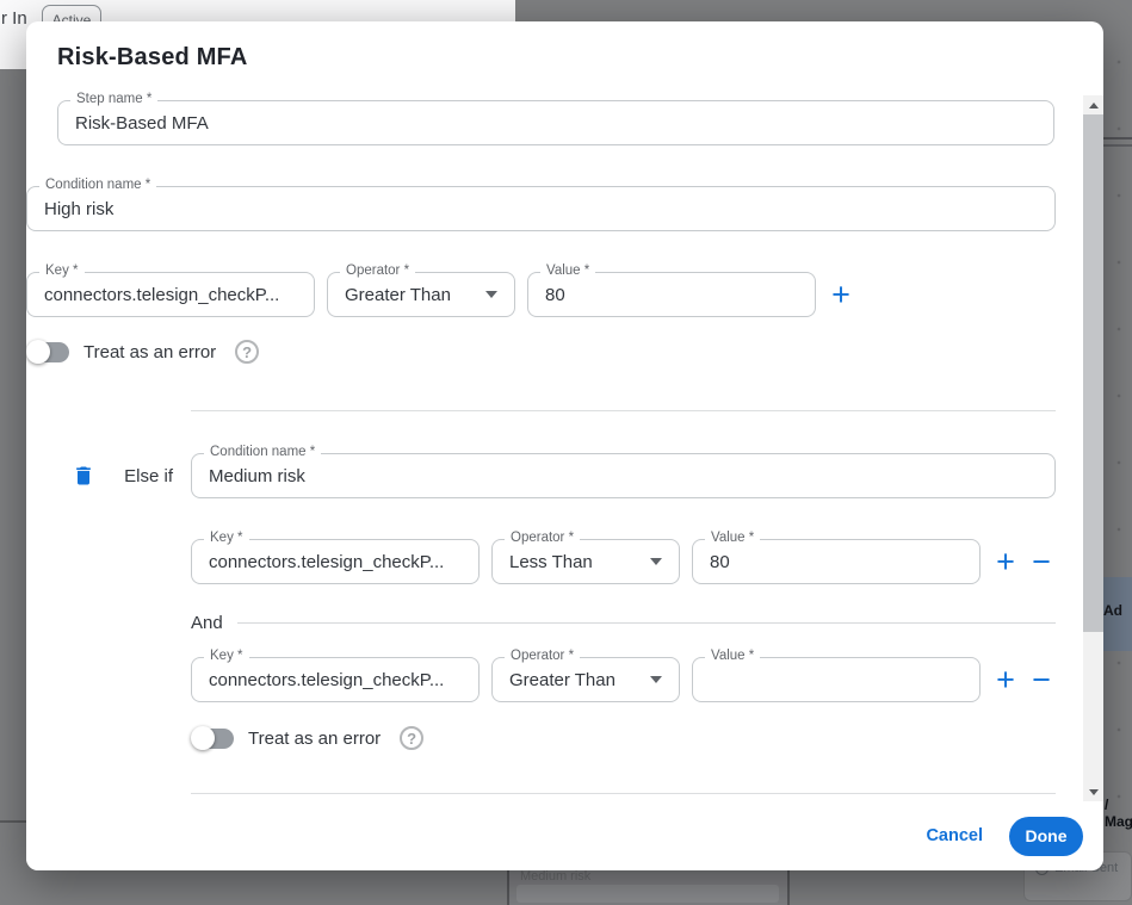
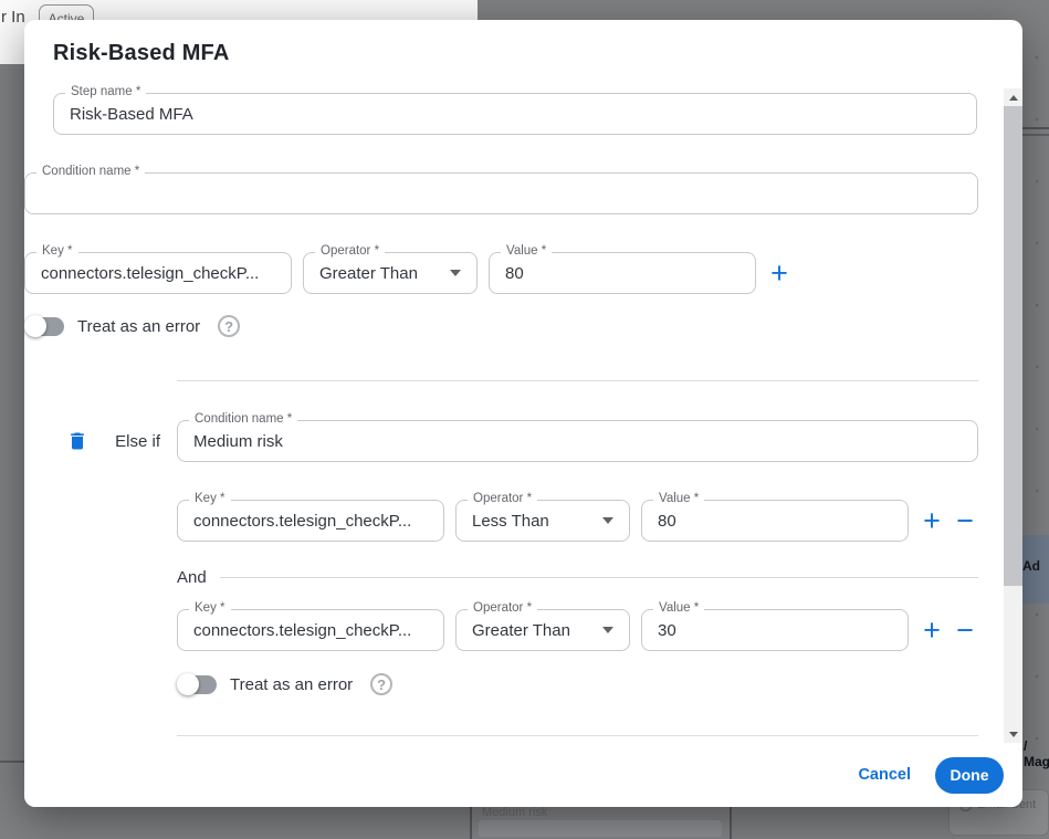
  r In
  Active
  Ad
  / Mag
  Medium risk
  Risk-Based MFA
  Step name *
  Risk-Based MFA
  Condition name *
- High risk
  Key *
  connectors.telesign_checkP...
  Operator *
  Greater Than
  Value *
  80
  +
  Treat as an error
  ?
  Else if
  Condition name *
  Medium risk
  Key *
  connectors.telesign_checkP...
  Operator *
  Less Than
  Value *
  80
  +
  −
  And
  Key *
  connectors.telesign_checkP...
  Operator *
  Greater Than
  Value *
+ 30
  +
  −
  Treat as an error
  ?
  Cancel
  Done
